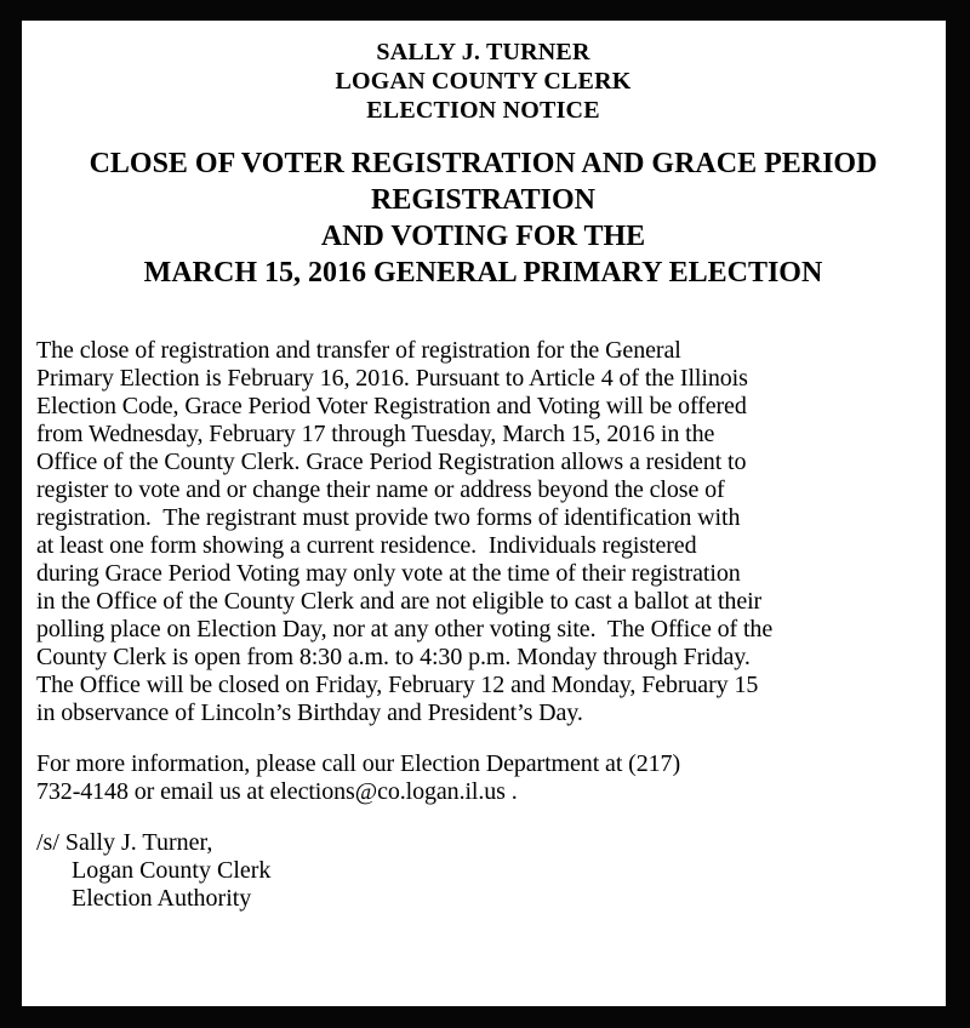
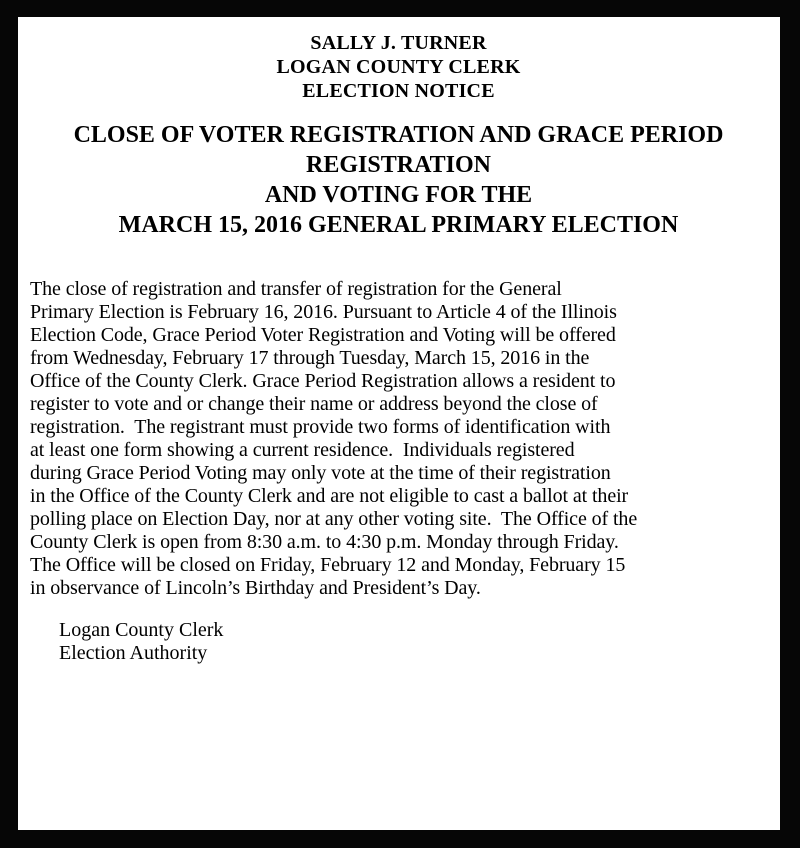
  SALLY J. TURNER LOGAN COUNTY CLERK ELECTION NOTICE
  CLOSE OF VOTER REGISTRATION AND GRACE PERIOD
  REGISTRATION
  AND VOTING FOR THE
  MARCH 15, 2016 GENERAL PRIMARY ELECTION
  The close of registration and transfer of registration for the General
  Primary Election is February 16, 2016. Pursuant to Article 4 of the Illinois
  Election Code, Grace Period Voter Registration and Voting will be offered
  from Wednesday, February 17 through Tuesday, March 15, 2016 in the
  Office of the County Clerk. Grace Period Registration allows a resident to
  register to vote and or change their name or address beyond the close of
  registration. The registrant must provide two forms of identification with
  at least one form showing a current residence. Individuals registered
  during Grace Period Voting may only vote at the time of their registration
  in the Office of the County Clerk and are not eligible to cast a ballot at their
  polling place on Election Day, nor at any other voting site. The Office of the
  County Clerk is open from 8:30 a.m. to 4:30 p.m. Monday through Friday.
  The Office will be closed on Friday, February 12 and Monday, February 15
  in observance of Lincoln’s Birthday and President’s Day.
- For more information, please call our Election Department at (217)
- 732-4148 or email us at elections@co.logan.il.us .
- /s/ Sally J. Turner,
  Logan County Clerk
  Election Authority
